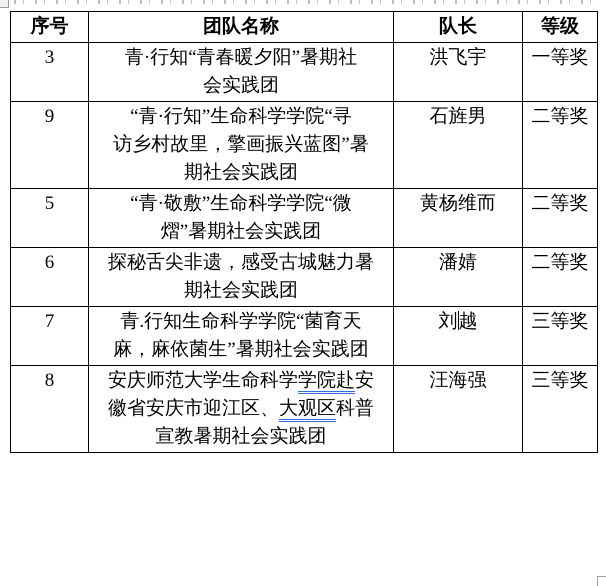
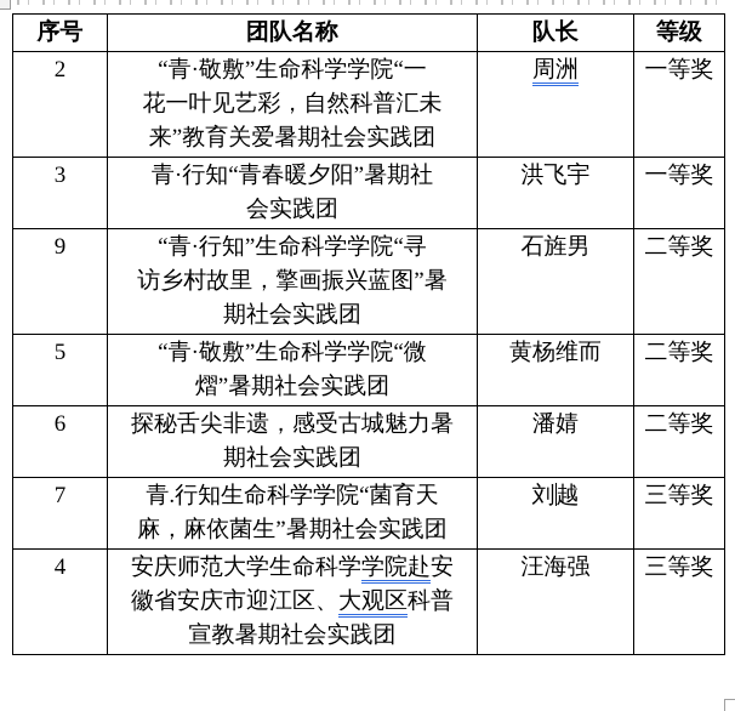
  序号	团队名称	队长	等级
+ 2	“青·敬敷”生命科学学院“一花一叶见艺彩，自然科普汇未来”教育关爱暑期社会实践团	周洲	一等奖
  3	青·行知“青春暖夕阳”暑期社会实践团	洪飞宇	一等奖
  9	“青·行知”生命科学学院“寻访乡村故里，擎画振兴蓝图”暑期社会实践团	石旌男	二等奖
  5	“青·敬敷”生命科学学院“微熠”暑期社会实践团	黄杨维而	二等奖
  6	探秘舌尖非遗，感受古城魅力暑期社会实践团	潘婧	二等奖
  7	青.行知生命科学学院“菌育天麻，麻依菌生”暑期社会实践团	刘越	三等奖
- 8	安庆师范大学生命科学学院赴安徽省安庆市迎江区、大观区科普宣教暑期社会实践团	汪海强	三等奖
+ 4	安庆师范大学生命科学学院赴安徽省安庆市迎江区、大观区科普宣教暑期社会实践团	汪海强	三等奖
